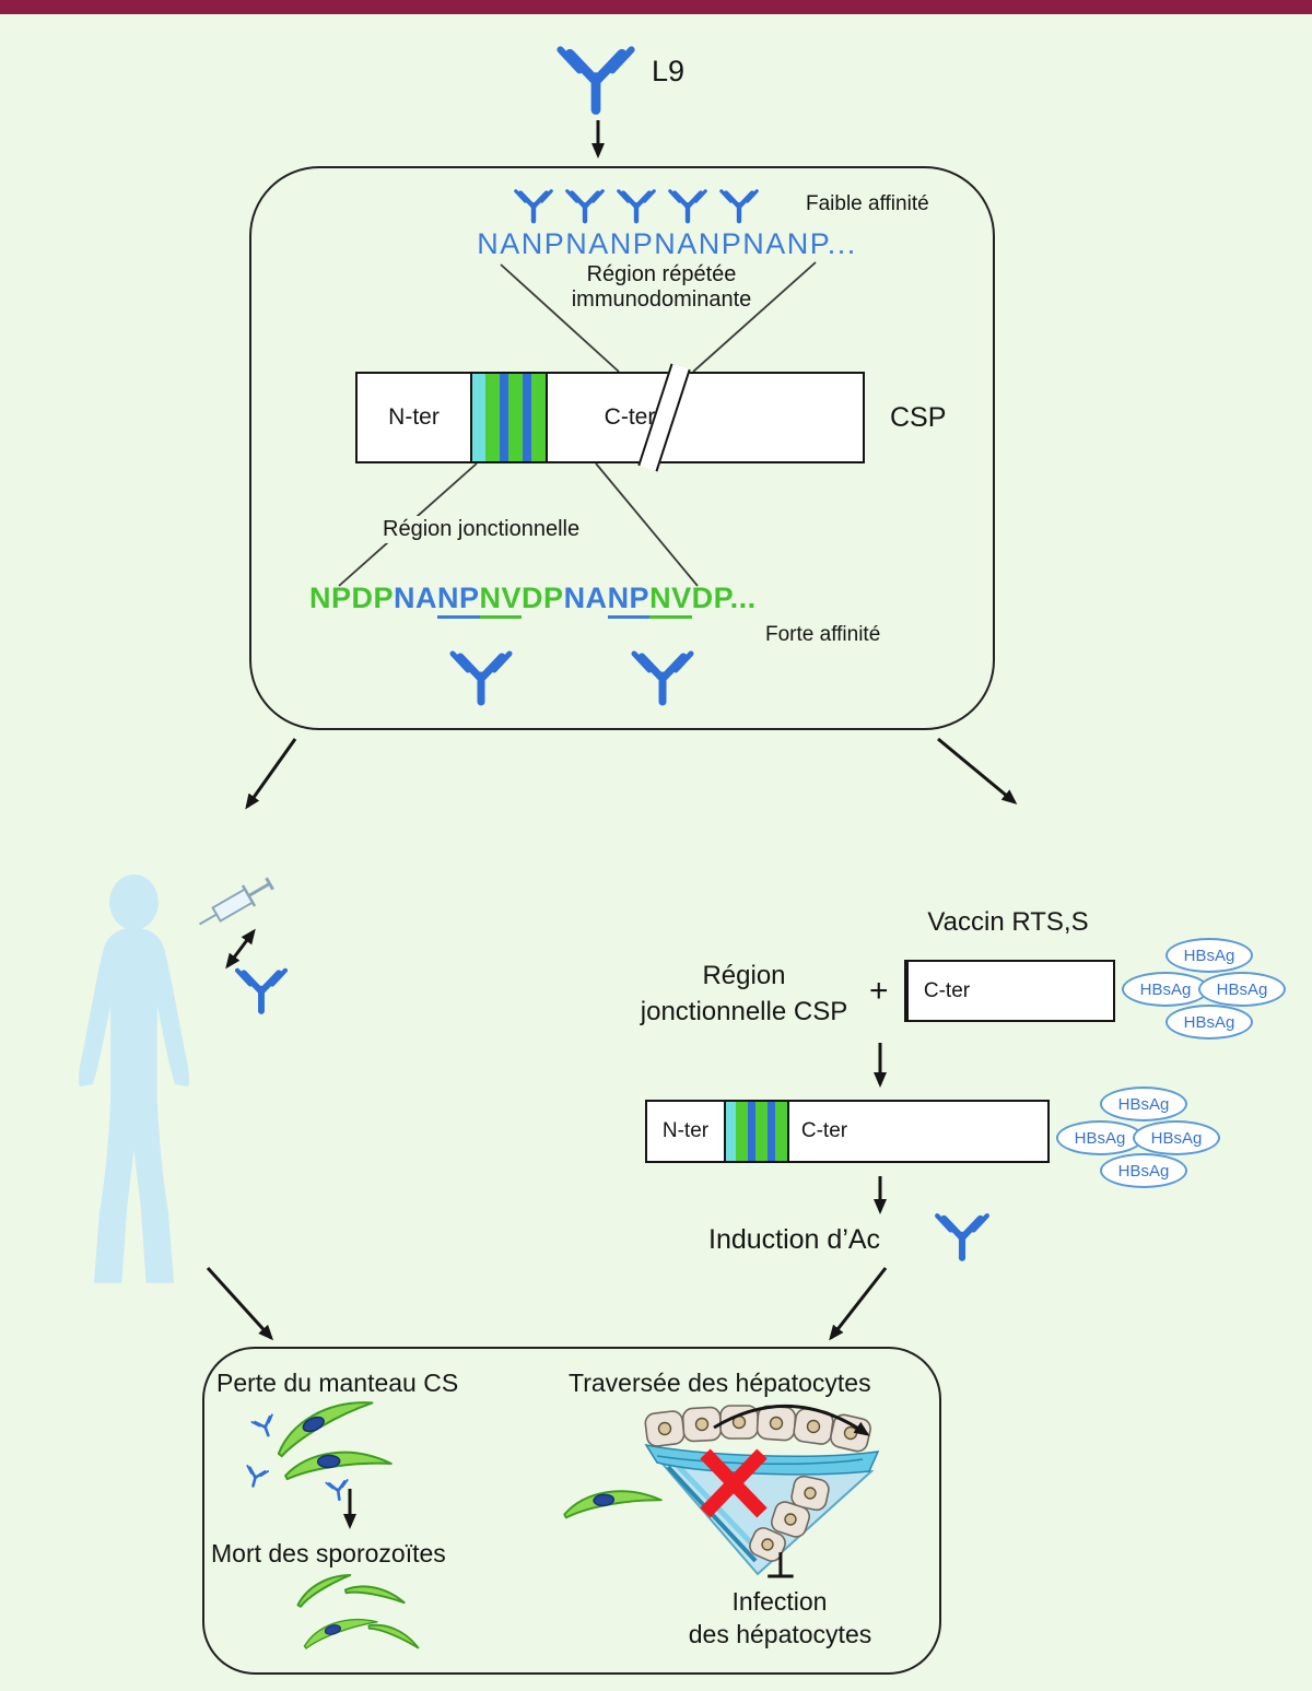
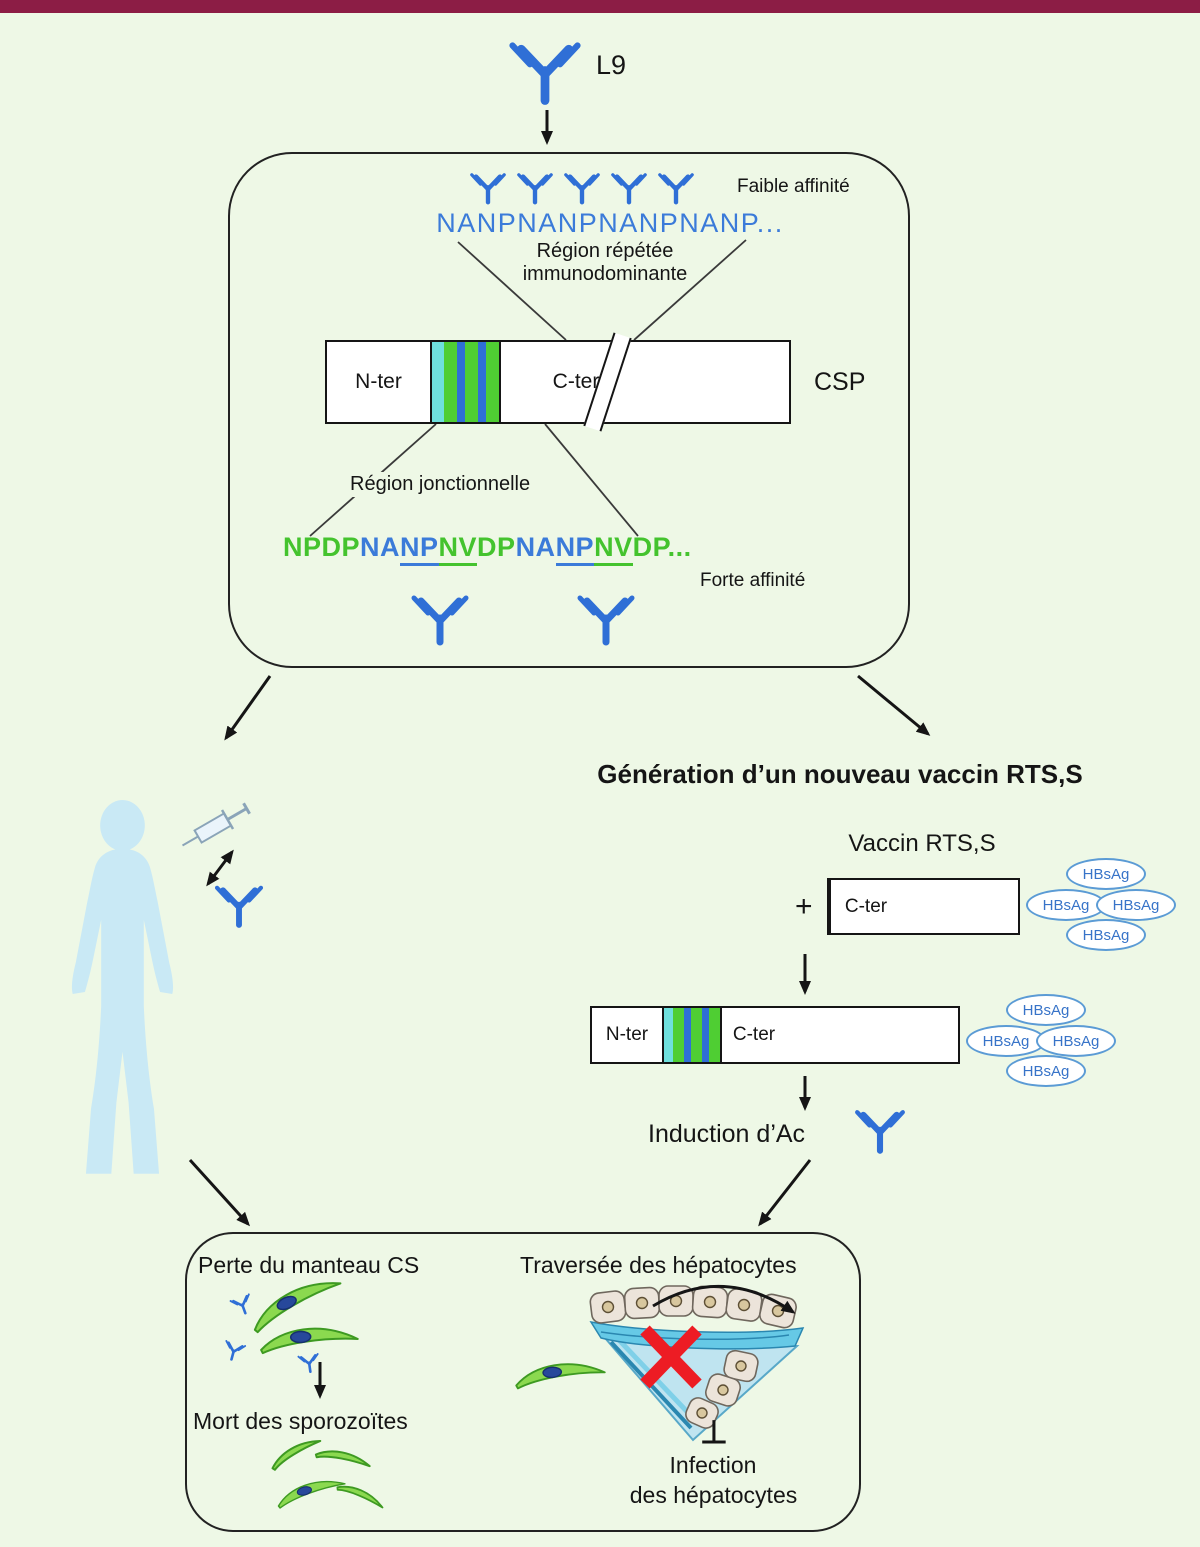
  L9
  Faible affinité
  NANPNANPNANPNANP...
  Région répétée
  immunodominante
  N-ter
  C-ter
  CSP
  Région jonctionnelle
  NPDPNANPNVDPNANPNVDP...
  Forte affinité
+ Génération d’un nouveau vaccin RTS,S
  Vaccin RTS,S
- Région
- jonctionnelle CSP
  +
  C-ter
  HBsAg
  HBsAg
  HBsAg
  HBsAg
  N-ter
  C-ter
  HBsAg
  HBsAg
  HBsAg
  HBsAg
  Induction d’Ac
  Perte du manteau CS
  Mort des sporozoïtes
  Traversée des hépatocytes
  ⊥
  Infection
  des hépatocytes
